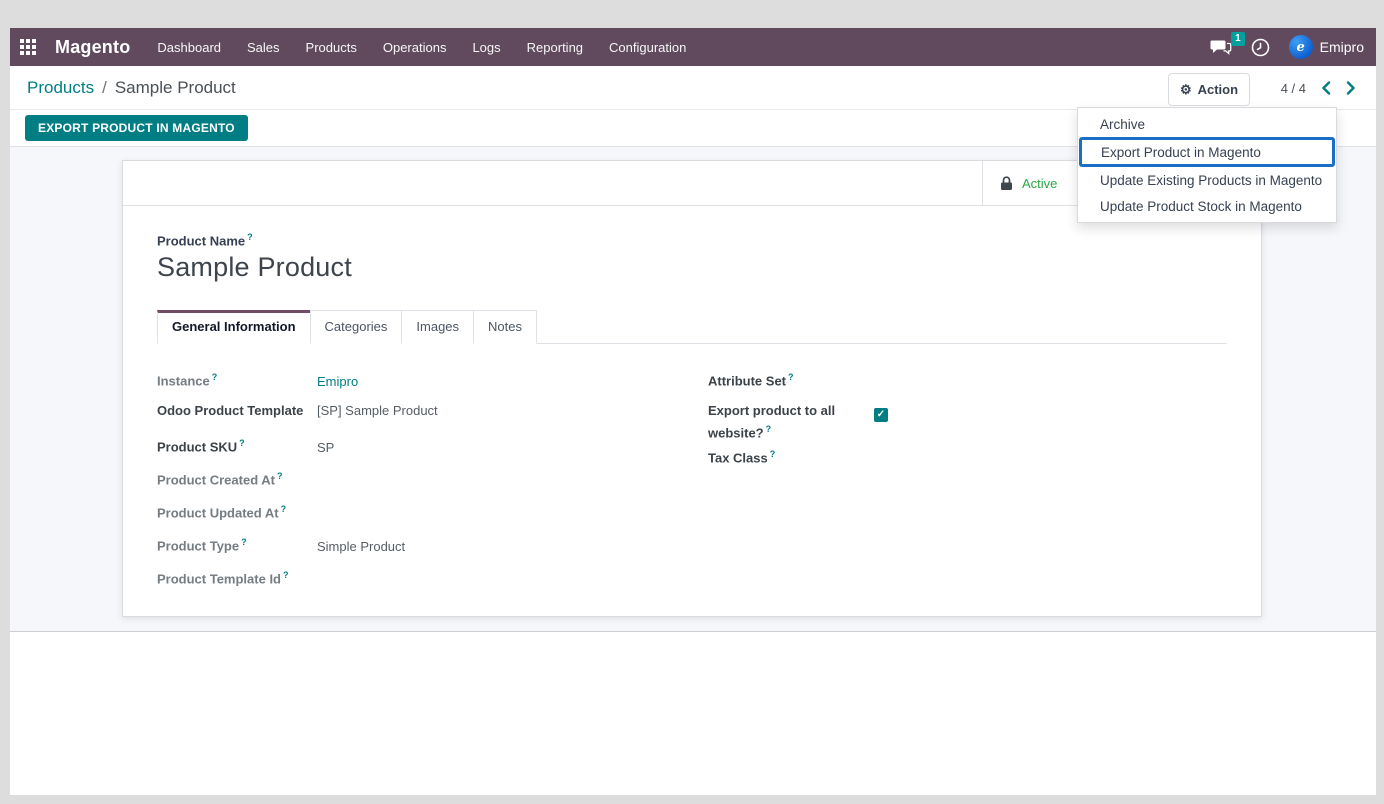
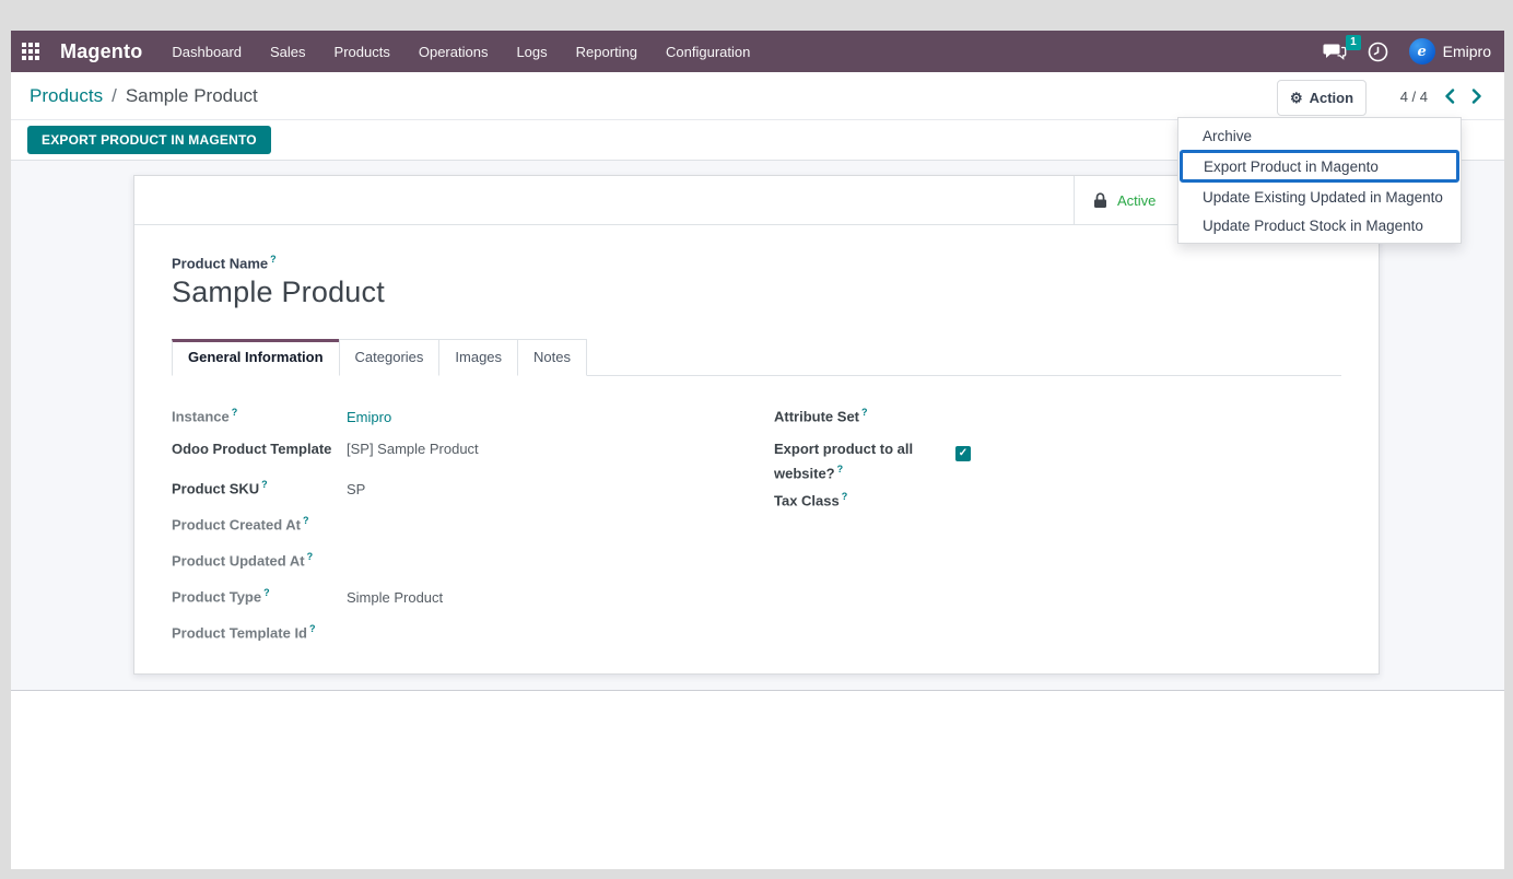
  Magento
  Dashboard
  Sales
  Products
  Operations
  Logs
  Reporting
  Configuration
  1
  e
  Emipro
  Products
  /
  Sample Product
  4 / 4
  EXPORT PRODUCT IN MAGENTO
  Active
  Product Name ?
  Sample Product
  General Information
  Categories
  Images
  Notes
  Instance ?
  Emipro
  Odoo Product Template
  [SP] Sample Product
  Product SKU ?
  SP
  Product Created At ?
  Product Updated At ?
  Product Type ?
  Simple Product
  Product Template Id ?
  Attribute Set ?
  Export product to all website? ?
  ✓
  Tax Class ?
  ⚙
  Action
  Archive
  Export Product in Magento
- Update Existing Products in Magento
+ Update Existing Updated in Magento
  Update Product Stock in Magento
